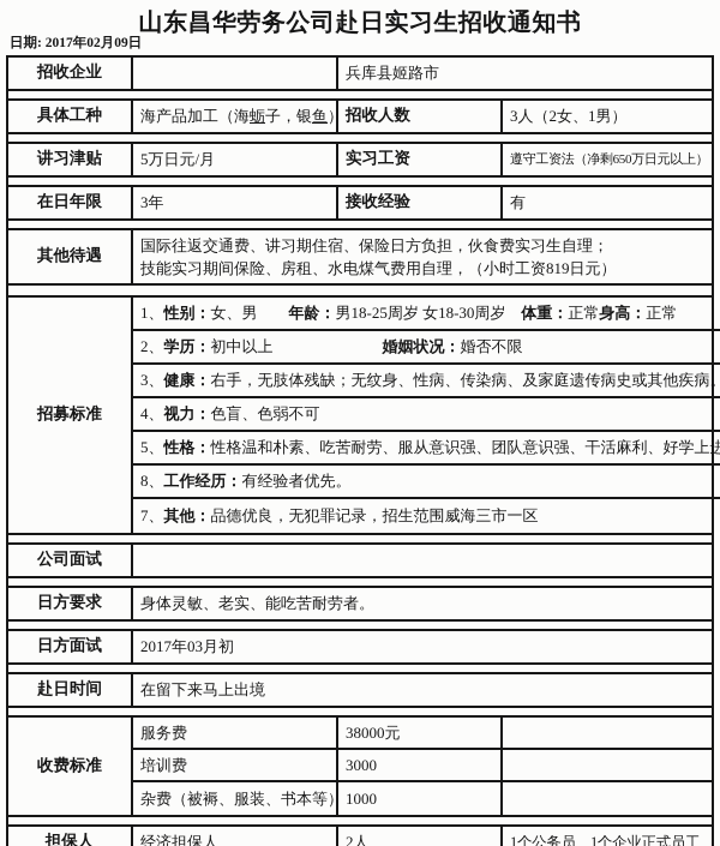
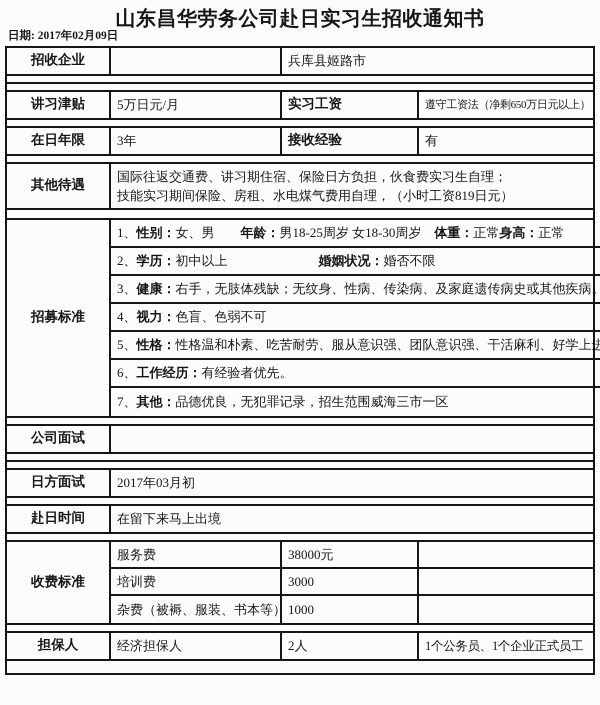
  山东昌华劳务公司赴日实习生招收通知书
  日期: 2017年02月09日
  招收企业
  兵库县姬路市
- 具体工种
- 海产品加工（海
- 蛎
- 子，银
- 鱼
- ）
- 招收人数
- 3人（2女、1男）
  讲习津贴
  5万日元/月
  实习工资
  遵守工资法（净剩650万日元以上）
  在日年限
  3年
  接收经验
  有
  其他待遇
  国际往返交通费、讲习期住宿、保险日方负担，伙食费实习生自理；
  技能实习期间保险、房租、水电煤气费用自理，（小时工资819日元）
  招募标准
  1、
  性别：
  女、男
  年龄：
  男18-25周岁 女18-30周岁
  体重：
  正常
  身高：
  正常
  2、
  学历：
  初中以上
  婚姻状况：
  婚否不限
  3、
  健康：
  右手，无肢体残缺；无纹身、性病、传染病、及家庭遗传病史或其他疾病。
  4、
  视力：
  色盲、色弱不可
  5、
  性格：
  性格温和朴素、吃苦耐劳、服从意识强、团队意识强、干活麻利、好学上进
- 8、
+ 6、
  工作经历：
  有经验者优先。
  7、
  其他：
  品德优良，无犯罪记录，招生范围威海三市一区
  公司面试
- 日方要求
- 身体灵敏、老实、能吃苦耐劳者。
  日方面试
  2017年03月初
  赴日时间
  在留下来马上出境
  收费标准
  服务费
  38000元
  培训费
  3000
  杂费（被褥、服装、书本等）
  1000
  担保人
  经济担保人
  2人
  1个公务员、1个企业正式员工
